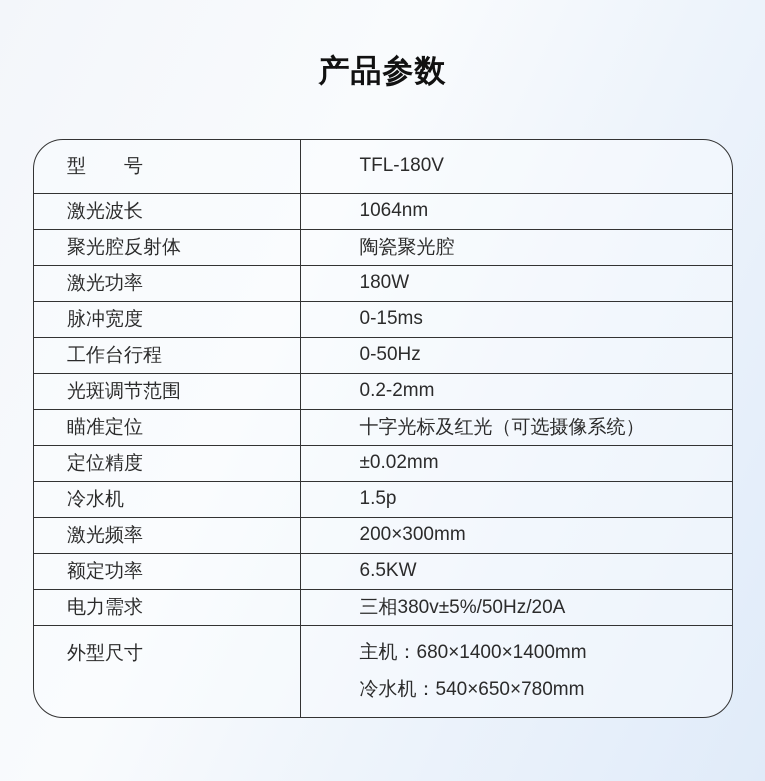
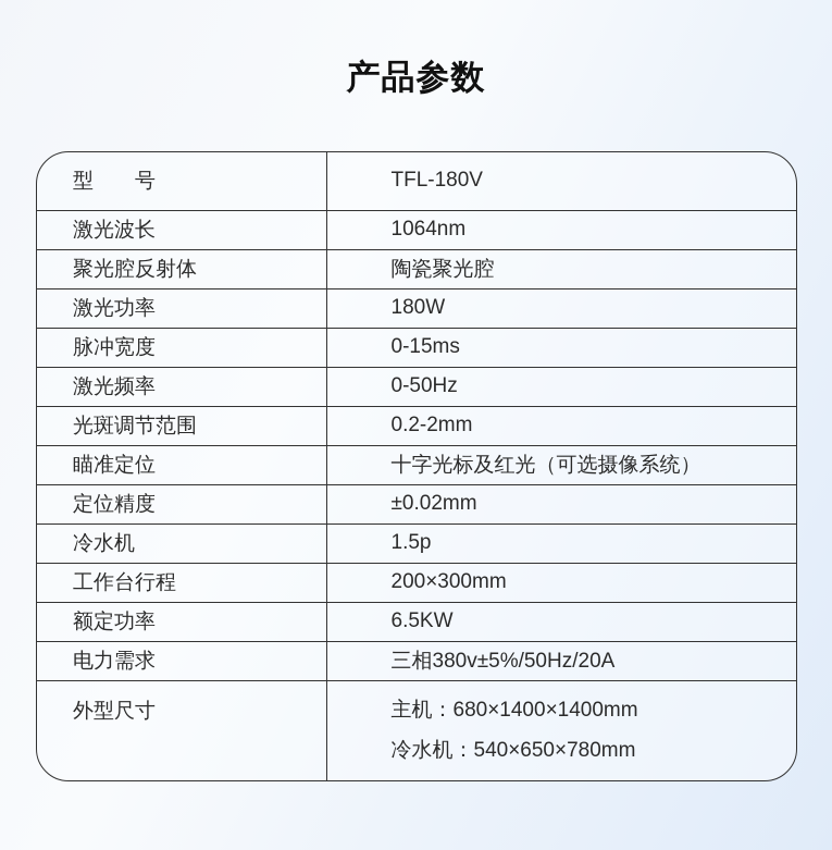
  产品参数
  型 号	TFL-180V
  激光波长	1064nm
  聚光腔反射体	陶瓷聚光腔
  激光功率	180W
  脉冲宽度	0-15ms
- 工作台行程	0-50Hz
+ 激光频率	0-50Hz
  光斑调节范围	0.2-2mm
  瞄准定位	十字光标及红光（可选摄像系统）
  定位精度	±0.02mm
  冷水机	1.5p
- 激光频率	200×300mm
+ 工作台行程	200×300mm
  额定功率	6.5KW
  电力需求	三相380v±5%/50Hz/20A
  外型尺寸	主机：680×1400×1400mm 冷水机：540×650×780mm
